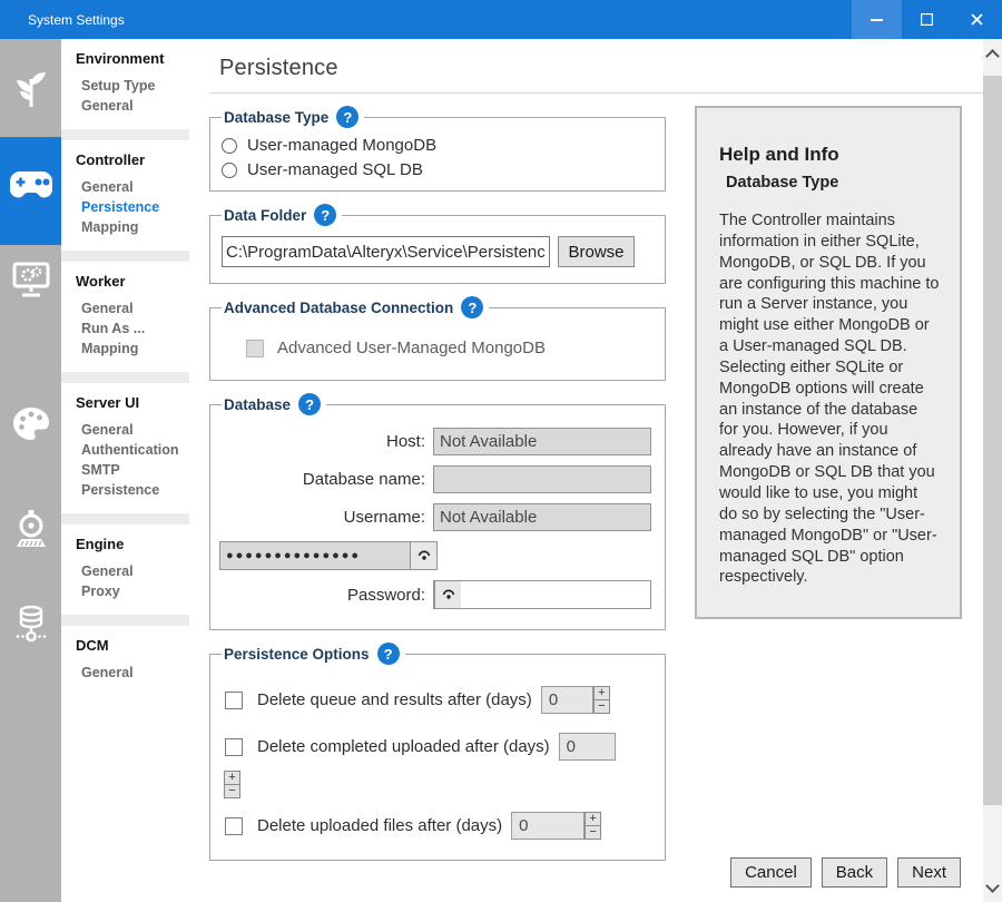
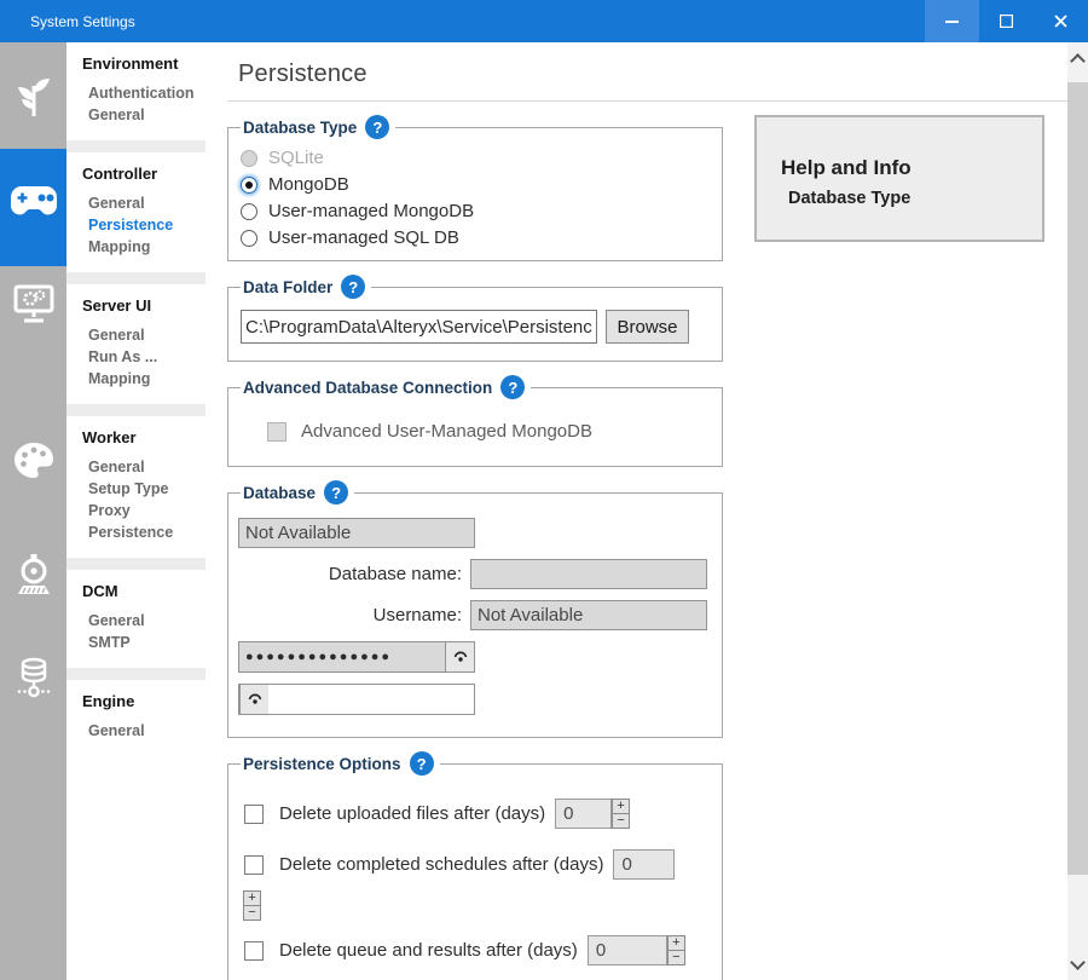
  System Settings
  Environment
- Setup Type
+ Authentication
  General
  Controller
  General
  Persistence
  Mapping
- Worker
+ Server UI
  General
  Run As ...
  Mapping
- Server UI
+ Worker
  General
- Authentication
+ Setup Type
- SMTP
+ Proxy
  Persistence
- Engine
+ DCM
  General
- Proxy
+ SMTP
- DCM
+ Engine
  General
  Persistence
  Database Type
  ?
+ SQLite
+ MongoDB
  User-managed MongoDB
  User-managed SQL DB
  Data Folder
  ?
  C:\ProgramData\Alteryx\Service\Persistenc
  Browse
  Advanced Database Connection
  ?
  Advanced User-Managed MongoDB
  Database
  ?
- Host:
  Not Available
  Database name:
  Username:
  Not Available
  ●●●●●●●●●●●●●●
- Password:
  Persistence Options
  ?
- Delete queue and results after (days)
+ Delete uploaded files after (days)
  0
  +
  −
- Delete completed uploaded after (days)
+ Delete completed schedules after (days)
  0
  +
  −
- Delete uploaded files after (days)
+ Delete queue and results after (days)
  0
  +
  −
  Help and Info
  Database Type
- The Controller maintains information in either SQLite, MongoDB, or SQL DB. If you are configuring this machine to run a Server instance, you might use either MongoDB or a User-managed SQL DB. Selecting either SQLite or MongoDB options will create an instance of the database for you. However, if you already have an instance of MongoDB or SQL DB that you would like to use, you might do so by selecting the "User-managed MongoDB" or "User-managed SQL DB" option respectively.
- Cancel
- Back
- Next
